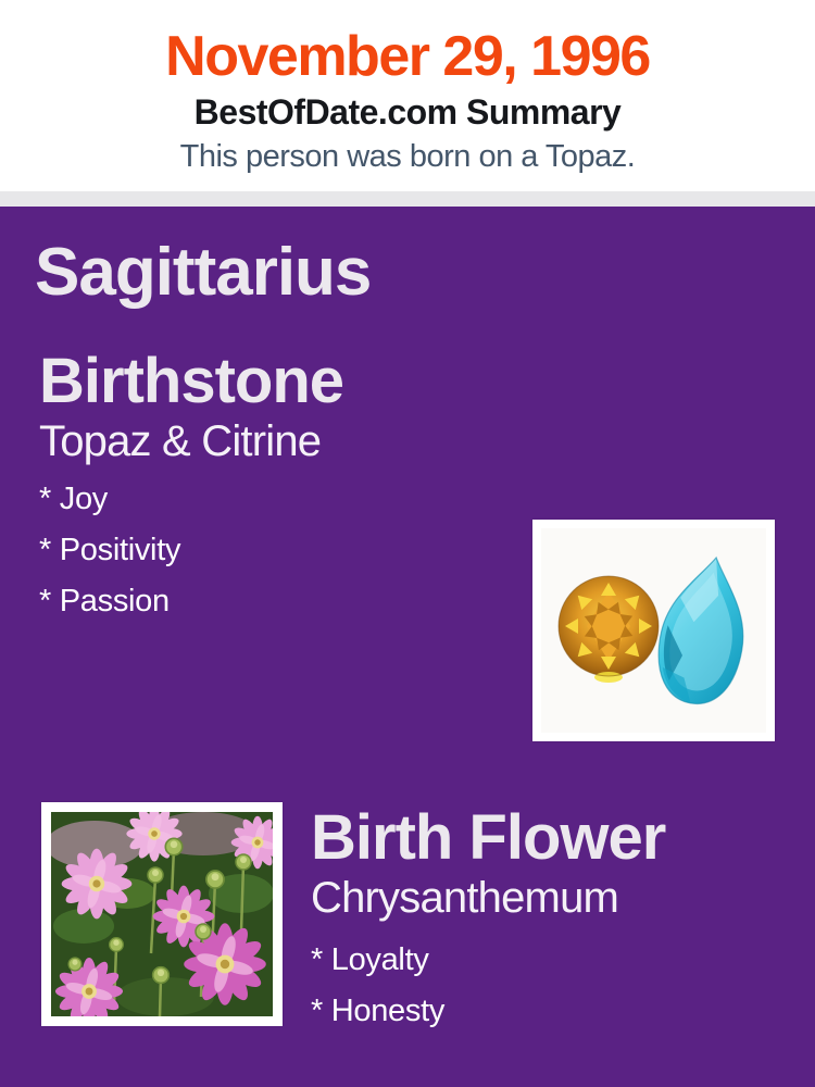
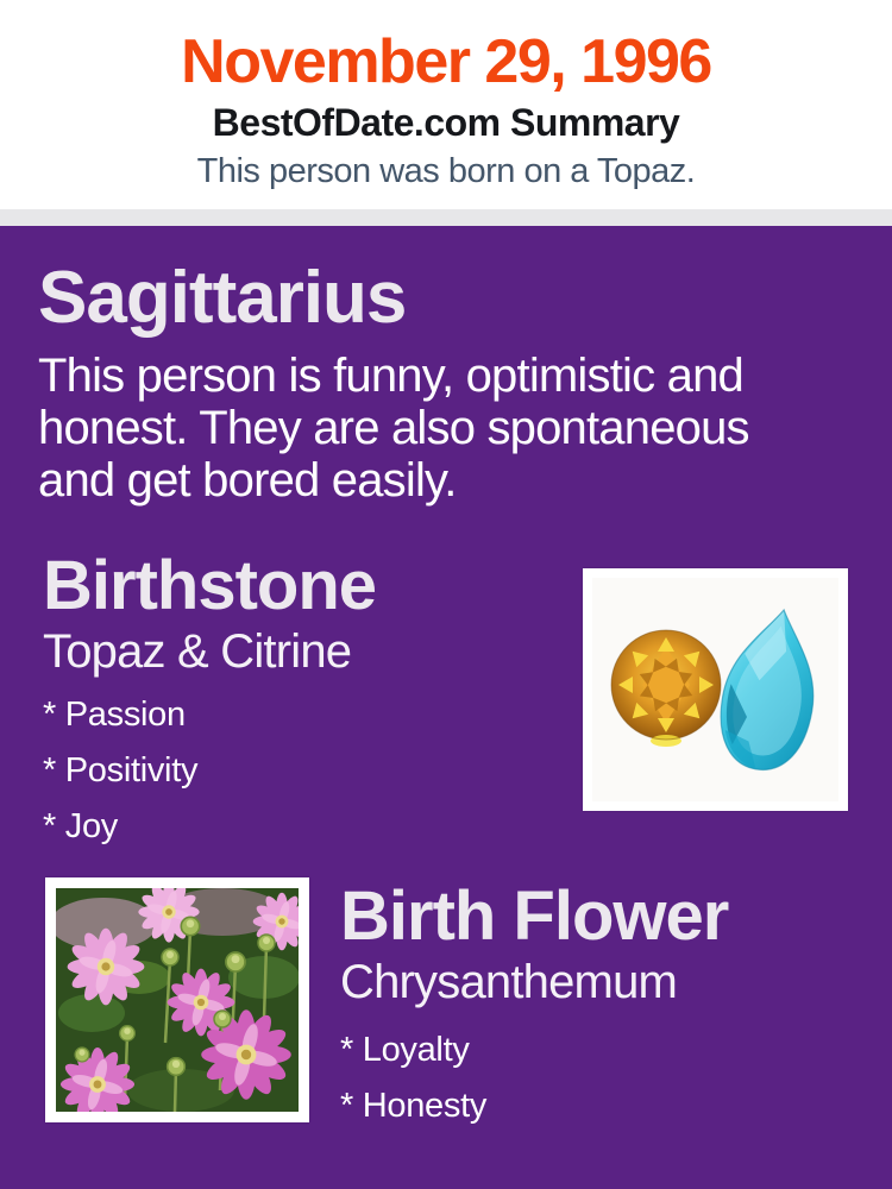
  November 29, 1996
  BestOfDate.com Summary
  This person was born on a Topaz.
  Sagittarius
+ This person is funny, optimistic and honest. They are also spontaneous and get bored easily.
  Birthstone
  Topaz & Citrine
- * Joy
+ * Passion
  * Positivity
- * Passion
+ * Joy
  Birth Flower
  Chrysanthemum
  * Loyalty
  * Honesty
